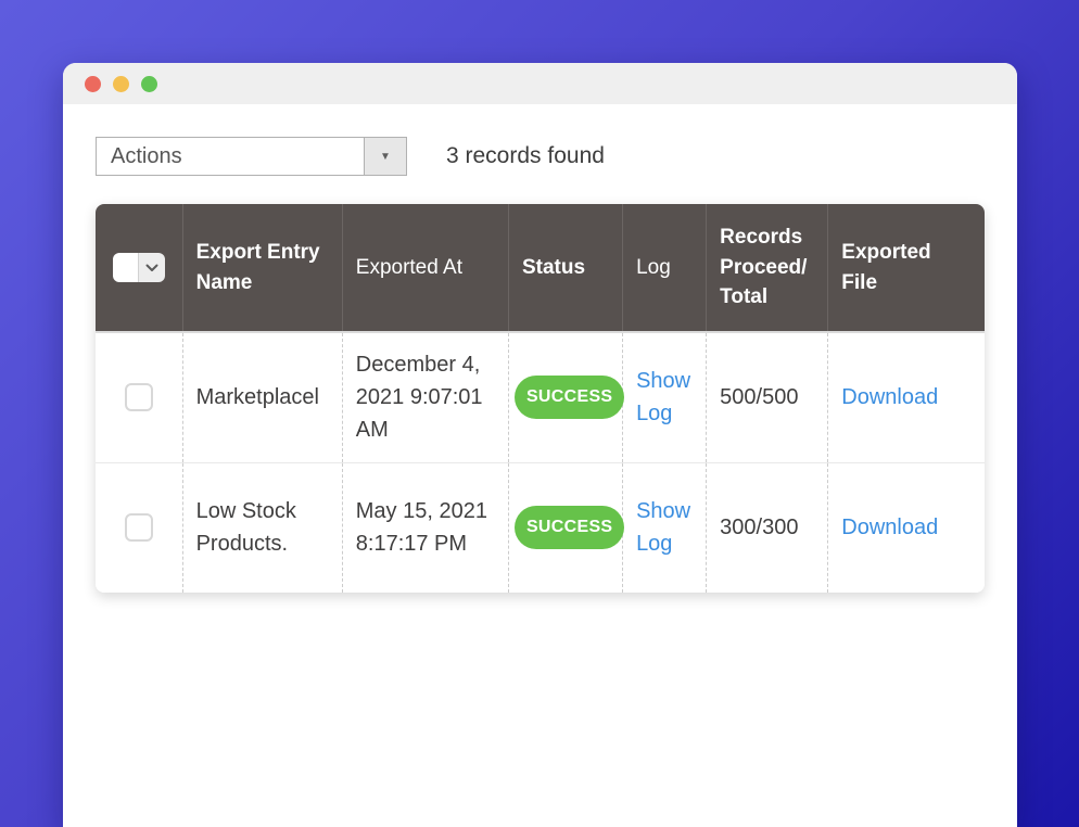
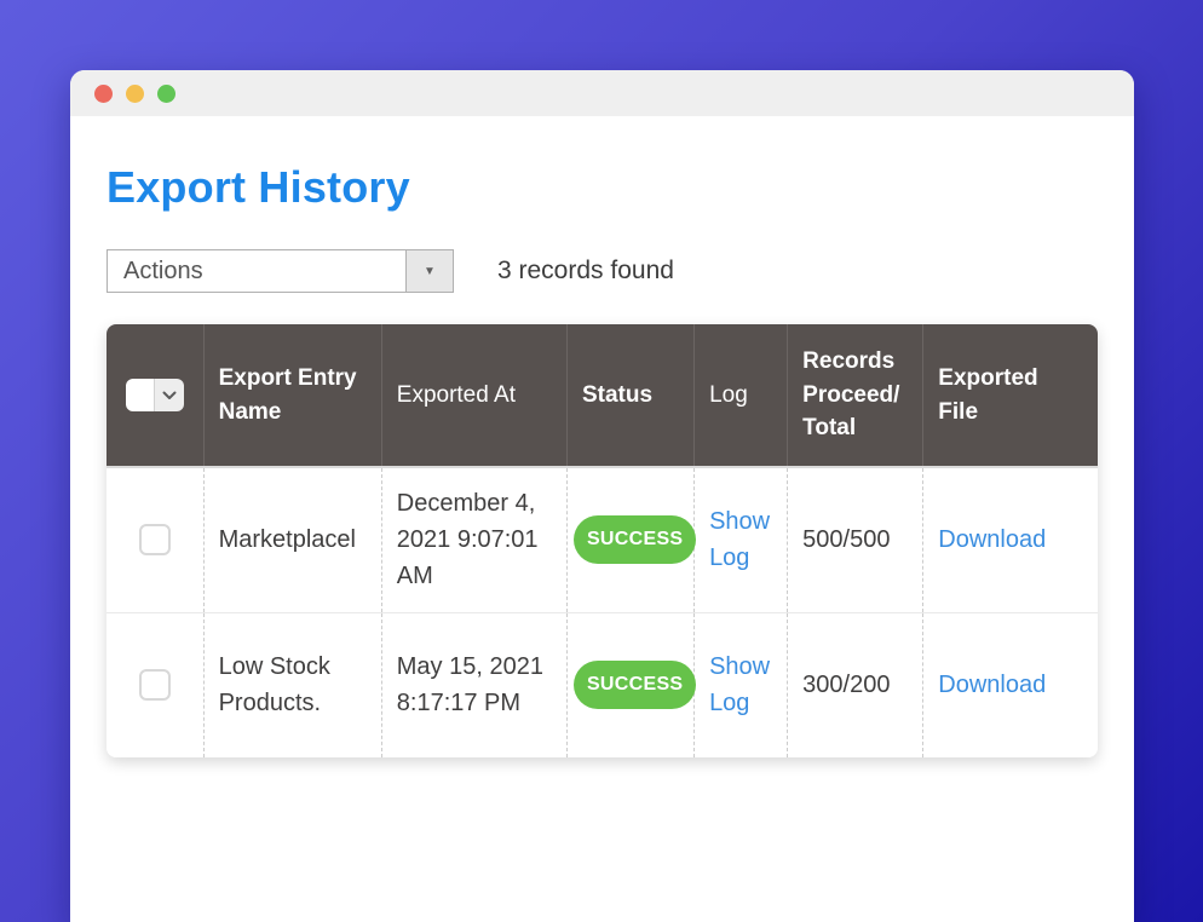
+ Export History
  Actions
  ▼
  3 records found
  	Export Entry Name	Exported At	Status	Log	Records Proceed/ Total	Exported File
  	Marketplacel	December 4, 2021 9:07:01 AM	SUCCESS	Show Log	500/500	Download
- 	Low Stock Products.	May 15, 2021 8:17:17 PM	SUCCESS	Show Log	300/300	Download
+ 	Low Stock Products.	May 15, 2021 8:17:17 PM	SUCCESS	Show Log	300/200	Download
